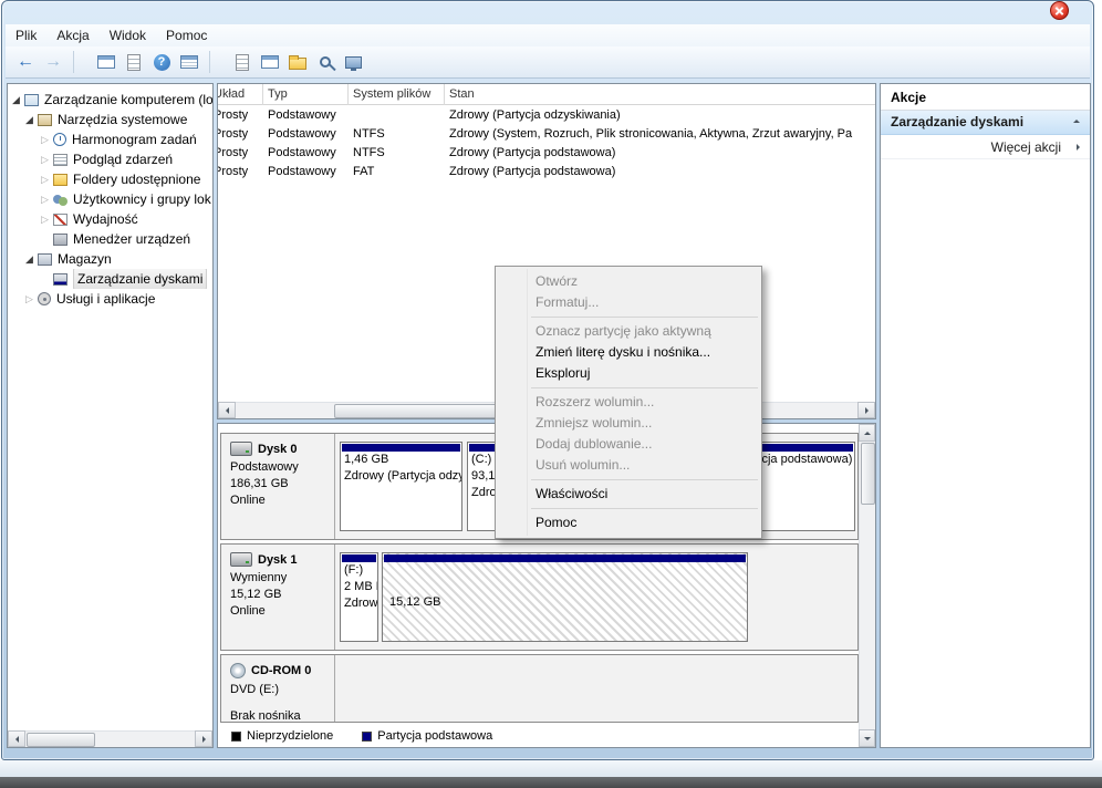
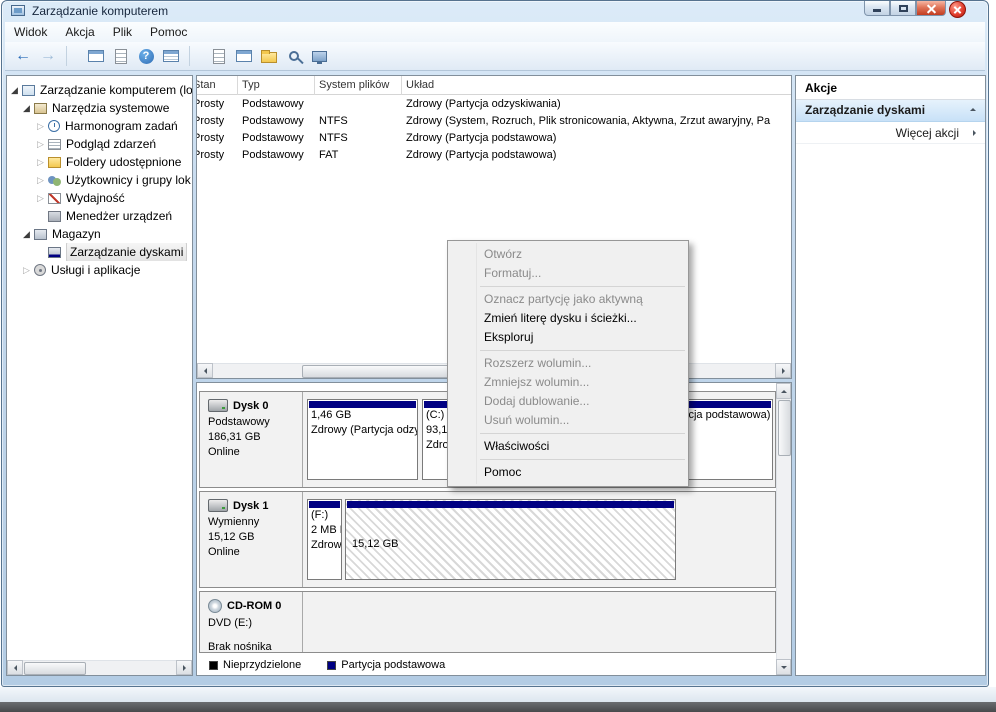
+ Zarządzanie komputerem
- Plik
+ Widok
  Akcja
- Widok
+ Plik
  Pomoc
  ←
  →
  ?
  ◢
  Zarządzanie komputerem (lo
  ◢
  Narzędzia systemowe
  ▷
  Harmonogram zadań
  ▷
  Podgląd zdarzeń
  ▷
  Foldery udostępnione
  ▷
  Użytkownicy i grupy lok
  ▷
  Wydajność
  Menedżer urządzeń
  ◢
  Magazyn
  Zarządzanie dyskami
  ▷
  Usługi i aplikacje
- Układ
+ Stan
  Typ
  System plików
- Stan
+ Układ
  Prosty
  Podstawowy
  Zdrowy (Partycja odzyskiwania)
  Prosty
  Podstawowy
  NTFS
  Zdrowy (System, Rozruch, Plik stronicowania, Aktywna, Zrzut awaryjny, Pa
  Prosty
  Podstawowy
  NTFS
  Zdrowy (Partycja podstawowa)
  Prosty
  Podstawowy
  FAT
  Zdrowy (Partycja podstawowa)
  Dysk 0
  Podstawowy
  186,31 GB
  Online
  1,46 GB
  (C:)
  Dysk 1
  Wymienny
  15,12 GB
  Online
  (F:)
  15,12 GB
  CD-ROM 0
  DVD (E:)
  Brak nośnika
  Nieprzydzielone
  Partycja podstawowa
  Akcje
  Zarządzanie dyskami
  Więcej akcji
  Otwórz
  Formatuj...
  Oznacz partycję jako aktywną
- Zmień literę dysku i nośnika...
+ Zmień literę dysku i ścieżki...
  Eksploruj
  Rozszerz wolumin...
  Zmniejsz wolumin...
  Dodaj dublowanie...
  Usuń wolumin...
  Właściwości
  Pomoc
